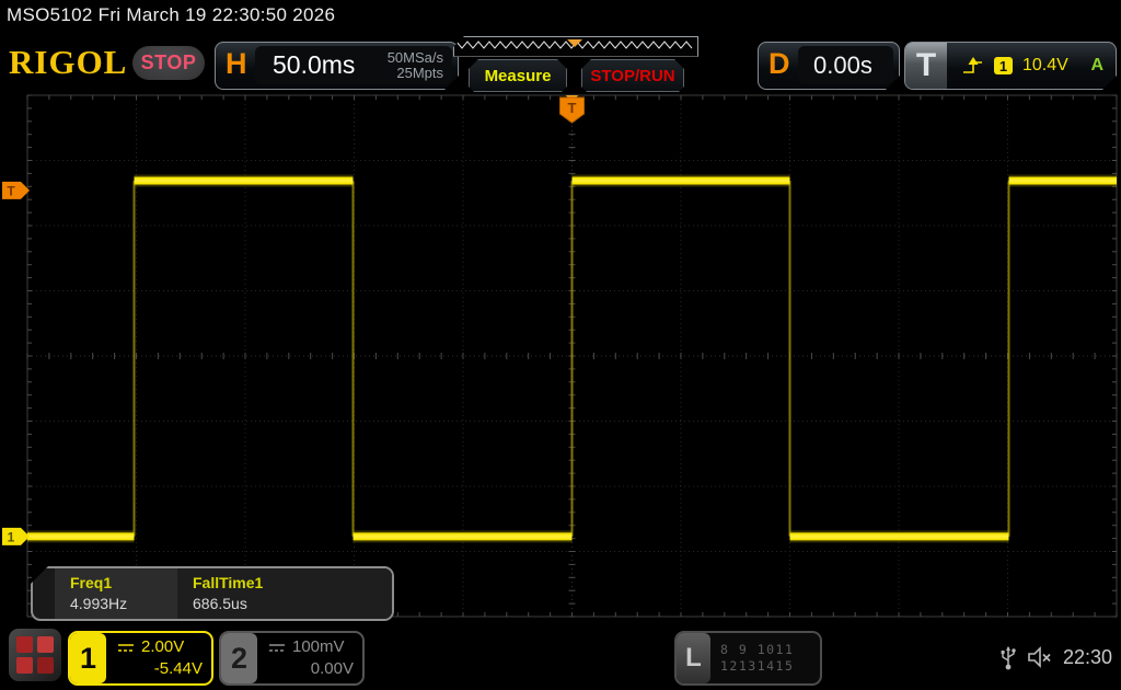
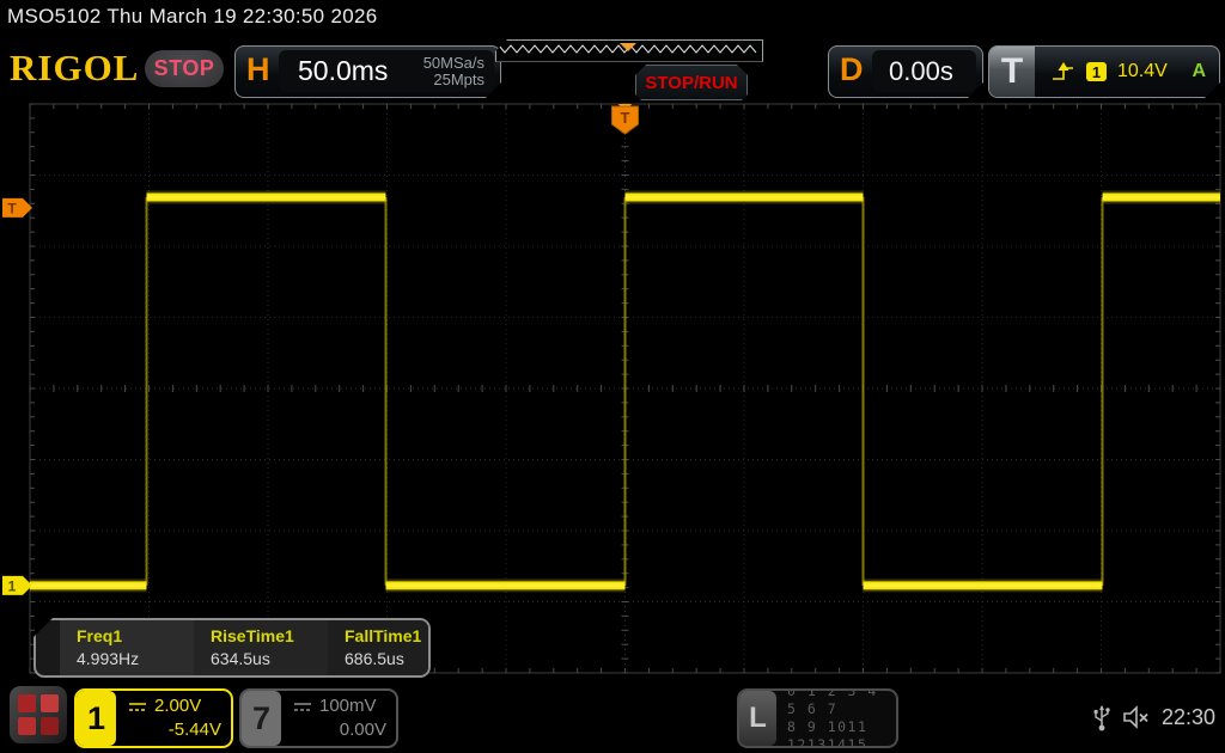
  T
  T
  1
- MSO5102 Fri March 19 22:30:50 2026
+ MSO5102 Thu March 19 22:30:50 2026
  RIGOL
  STOP
  H
  50.0ms
  50MSa/s
  25Mpts
- Measure
  STOP/RUN
  D
  0.00s
  T
  1
  10.4V
  A
  Freq1
  4.993Hz
+ RiseTime1
+ 634.5us
  FallTime1
  686.5us
  1
  2.00V
  -5.44V
- 2
+ 7
  100mV
  0.00V
  L
+ 0 1 2 3 4 5 6 7
  8 9 1011 12131415
  22:30
